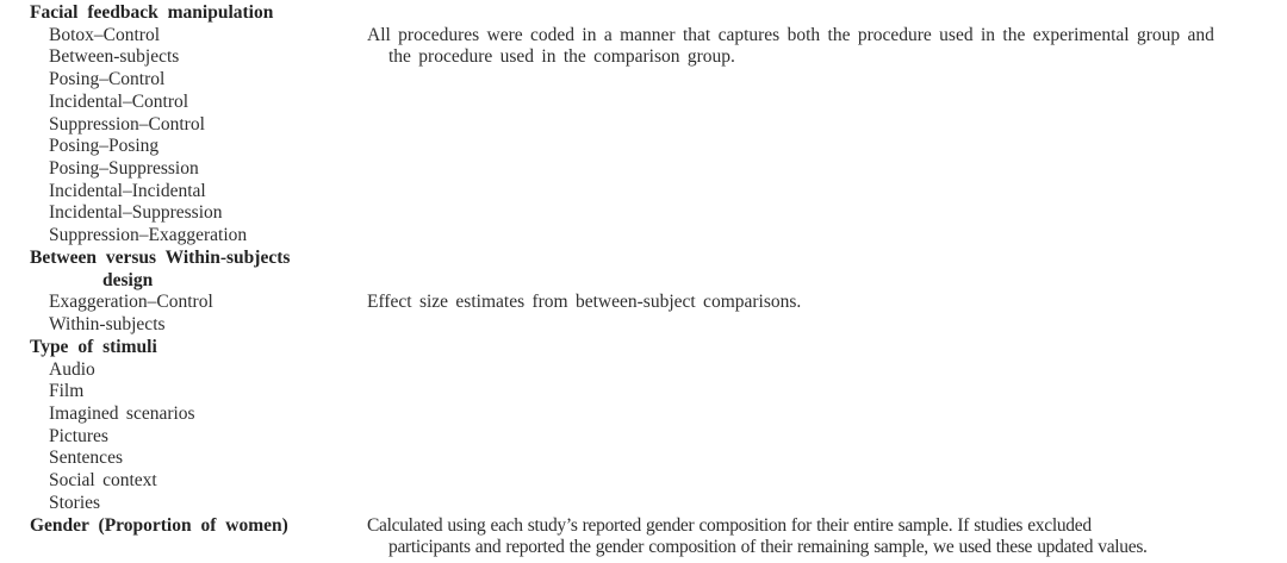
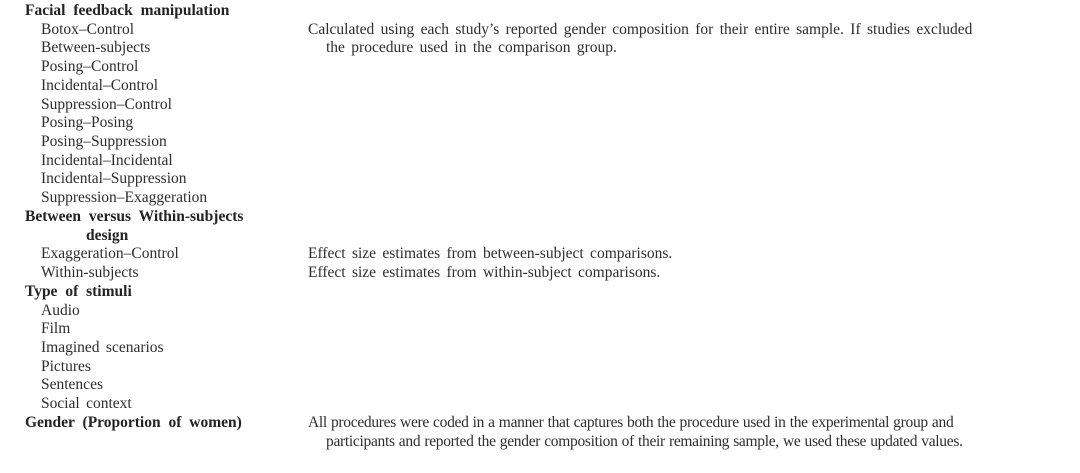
  Facial feedback manipulation
  Botox–Control
- All procedures were coded in a manner that captures both the procedure used in the experimental group and
+ Calculated using each study’s reported gender composition for their entire sample. If studies excluded
  Between-subjects
  the procedure used in the comparison group.
  Posing–Control
  Incidental–Control
  Suppression–Control
  Posing–Posing
  Posing–Suppression
  Incidental–Incidental
  Incidental–Suppression
  Suppression–Exaggeration
  Between versus Within-subjects
  design
  Exaggeration–Control
  Effect size estimates from between-subject comparisons.
  Within-subjects
+ Effect size estimates from within-subject comparisons.
  Type of stimuli
  Audio
  Film
  Imagined scenarios
  Pictures
  Sentences
  Social context
- Stories
  Gender (Proportion of women)
- Calculated using each study’s reported gender composition for their entire sample. If studies excluded
+ All procedures were coded in a manner that captures both the procedure used in the experimental group and
  participants and reported the gender composition of their remaining sample, we used these updated values.
